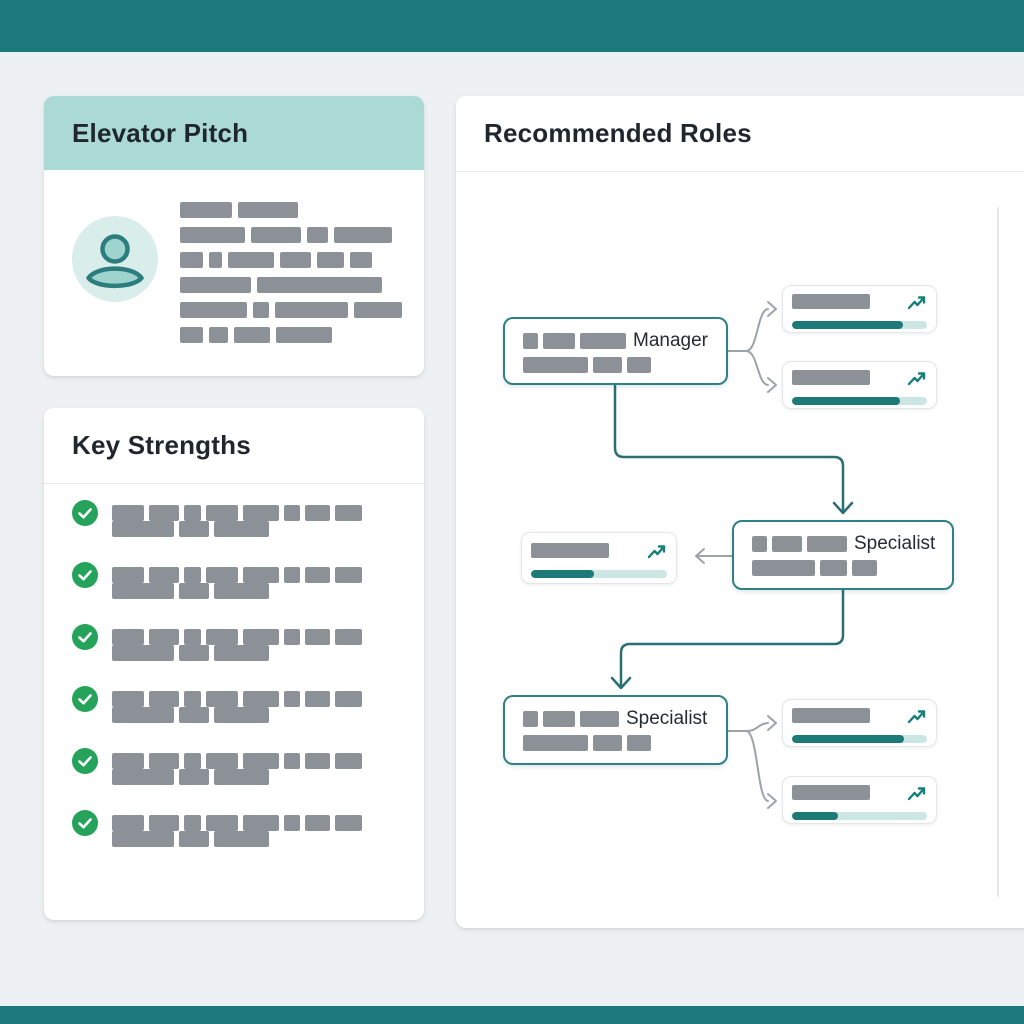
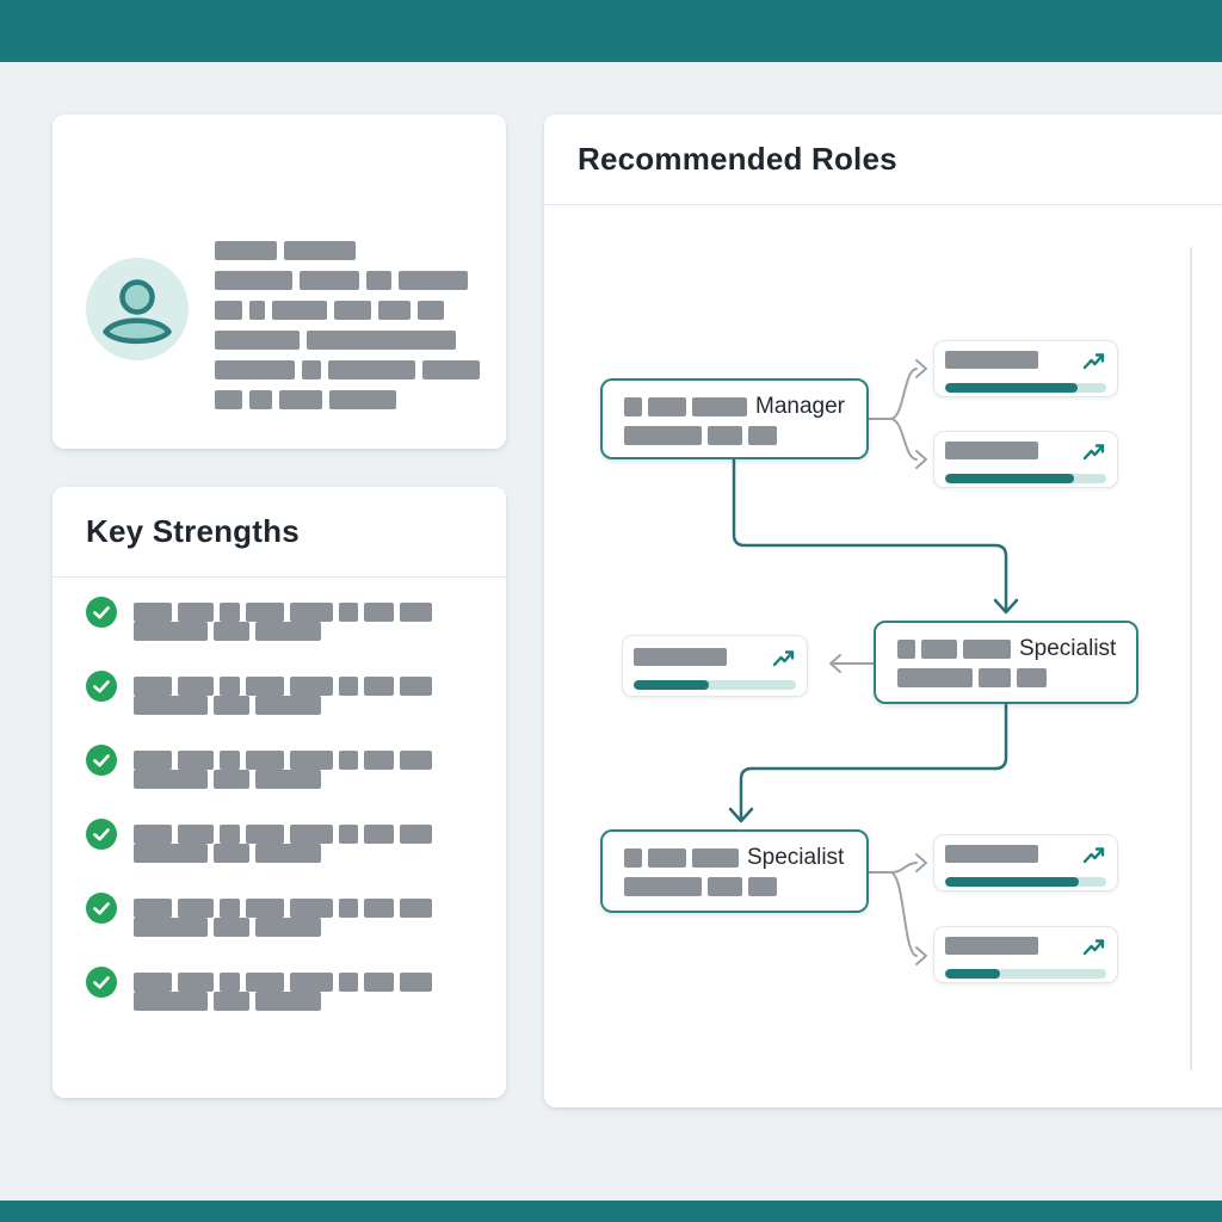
- Elevator Pitch
  Key Strengths
  Recommended Roles
  Manager
  Specialist
  Specialist
